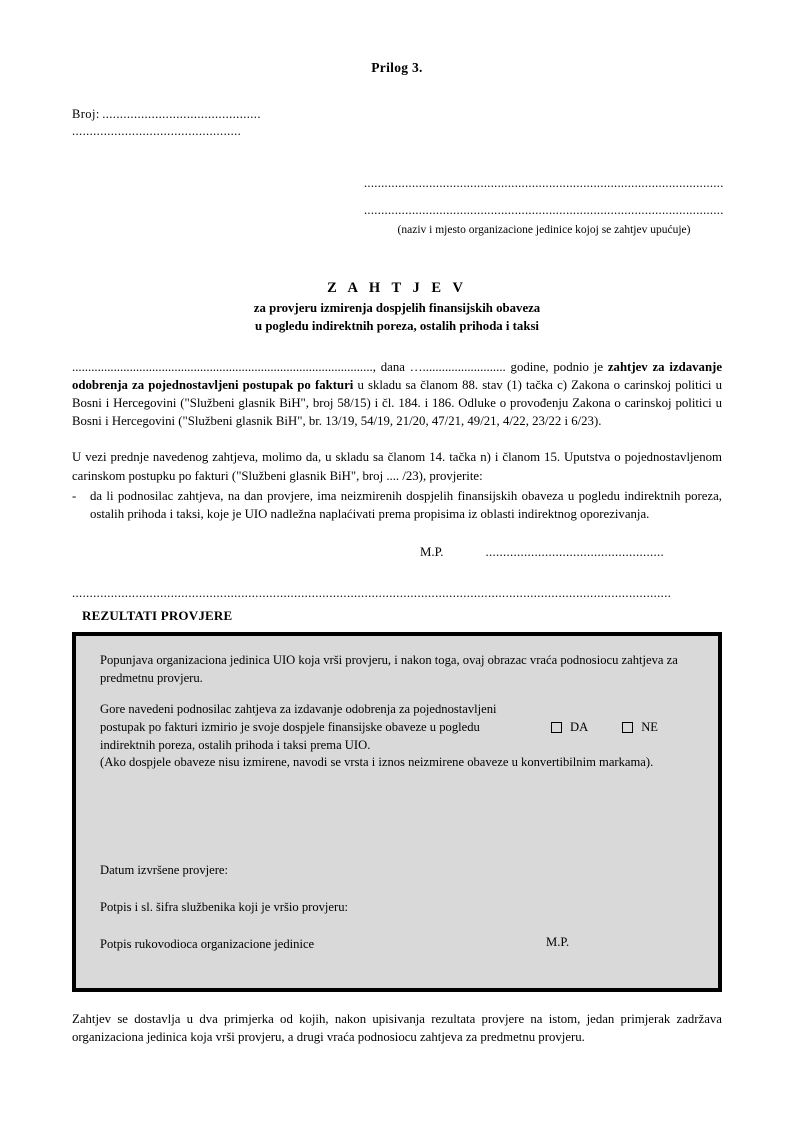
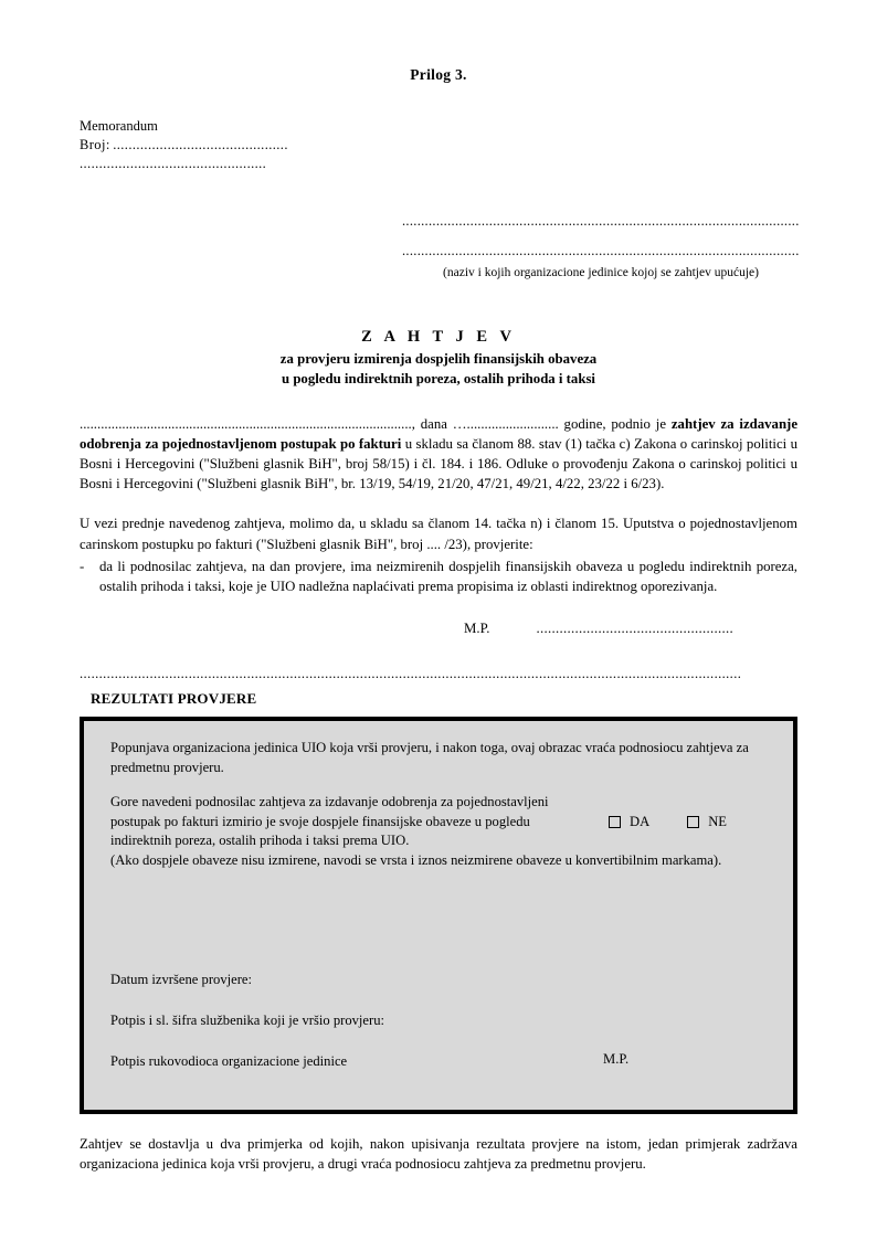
  Prilog 3.
+ Memorandum
  Broj: .............................................
  ................................................
  .........................................................................................................
  .........................................................................................................
- (naziv i mjesto organizacione jedinice kojoj se zahtjev upućuje)
+ (naziv i kojih organizacione jedinice kojoj se zahtjev upućuje)
  Z A H T J E V
  za provjeru izmirenja dospjelih finansijskih obaveza
  u pogledu indirektnih poreza, ostalih prihoda i taksi
- .............................................................................................., dana ….......................... godine, podnio je zahtjev za izdavanje odobrenja za pojednostavljeni postupak po fakturi u skladu sa članom 88. stav (1) tačka c) Zakona o carinskoj politici u Bosni i Hercegovini ("Službeni glasnik BiH", broj 58/15) i čl. 184. i 186. Odluke o provođenju Zakona o carinskoj politici u Bosni i Hercegovini ("Službeni glasnik BiH", br. 13/19, 54/19, 21/20, 47/21, 49/21, 4/22, 23/22 i 6/23).
+ .............................................................................................., dana ….......................... godine, podnio je zahtjev za izdavanje odobrenja za pojednostavljenom postupak po fakturi u skladu sa članom 88. stav (1) tačka c) Zakona o carinskoj politici u Bosni i Hercegovini ("Službeni glasnik BiH", broj 58/15) i čl. 184. i 186. Odluke o provođenju Zakona o carinskoj politici u Bosni i Hercegovini ("Službeni glasnik BiH", br. 13/19, 54/19, 21/20, 47/21, 49/21, 4/22, 23/22 i 6/23).
  U vezi prednje navedenog zahtjeva, molimo da, u skladu sa članom 14. tačka n) i članom 15. Uputstva o pojednostavljenom carinskom postupku po fakturi ("Službeni glasnik BiH", broj .... /23), provjerite:
  -
  da li podnosilac zahtjeva, na dan provjere, ima neizmirenih dospjelih finansijskih obaveza u pogledu indirektnih poreza, ostalih prihoda i taksi, koje je UIO nadležna naplaćivati prema propisima iz oblasti indirektnog oporezivanja.
  M.P.
  ...................................................
  ..........................................................................................................................................................................
  REZULTATI PROVJERE
  Popunjava organizaciona jedinica UIO koja vrši provjeru, i nakon toga, ovaj obrazac vraća podnosiocu zahtjeva za predmetnu provjeru.
  Gore navedeni podnosilac zahtjeva za izdavanje odobrenja za pojednostavljeni postupak po fakturi izmirio je svoje dospjele finansijske obaveze u pogledu indirektnih poreza, ostalih prihoda i taksi prema UIO.
  DA
  NE
  (Ako dospjele obaveze nisu izmirene, navodi se vrsta i iznos neizmirene obaveze u konvertibilnim markama).
  Datum izvršene provjere:
  Potpis i sl. šifra službenika koji je vršio provjeru:
  Potpis rukovodioca organizacione jedinice
  M.P.
  Zahtjev se dostavlja u dva primjerka od kojih, nakon upisivanja rezultata provjere na istom, jedan primjerak zadržava organizaciona jedinica koja vrši provjeru, a drugi vraća podnosiocu zahtjeva za predmetnu provjeru.
